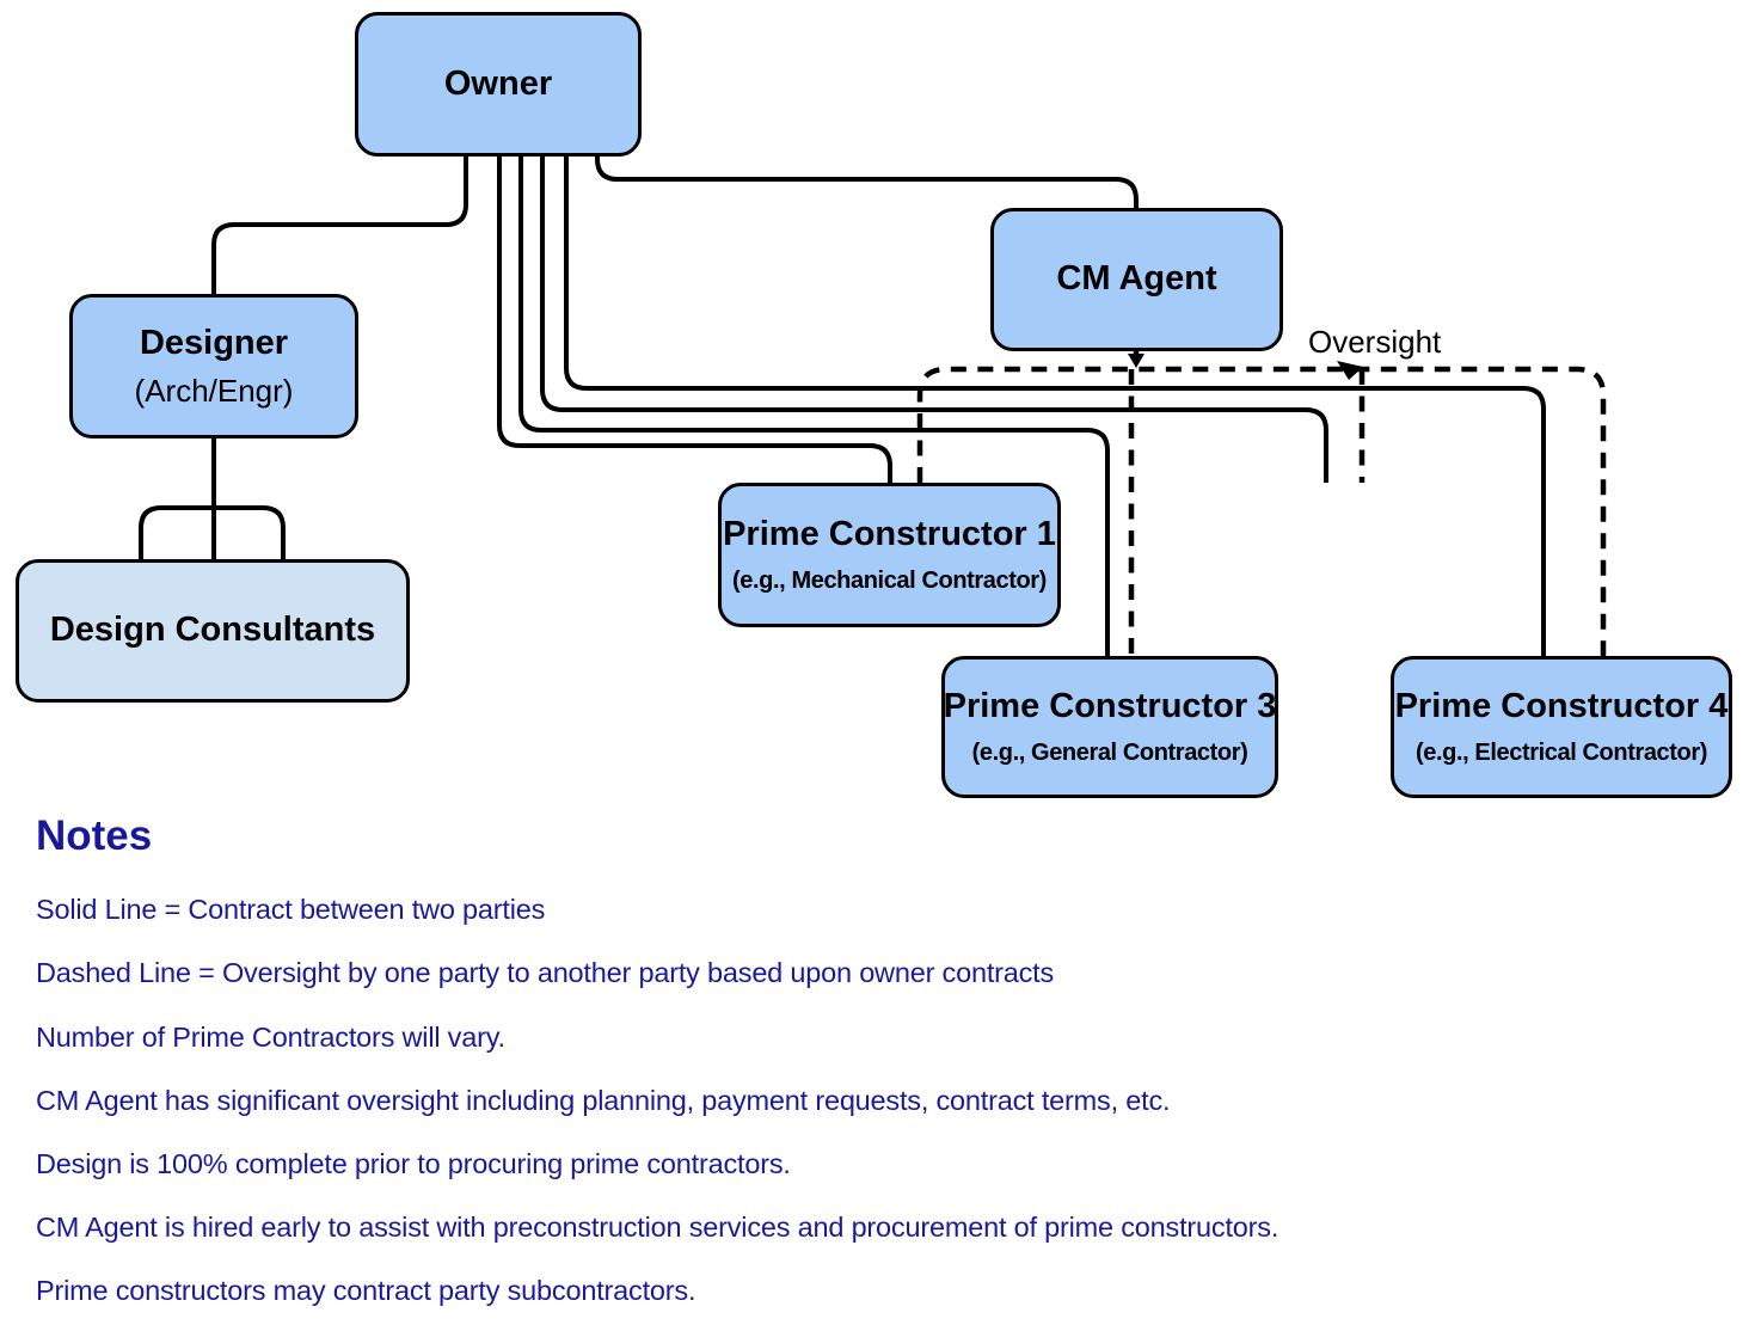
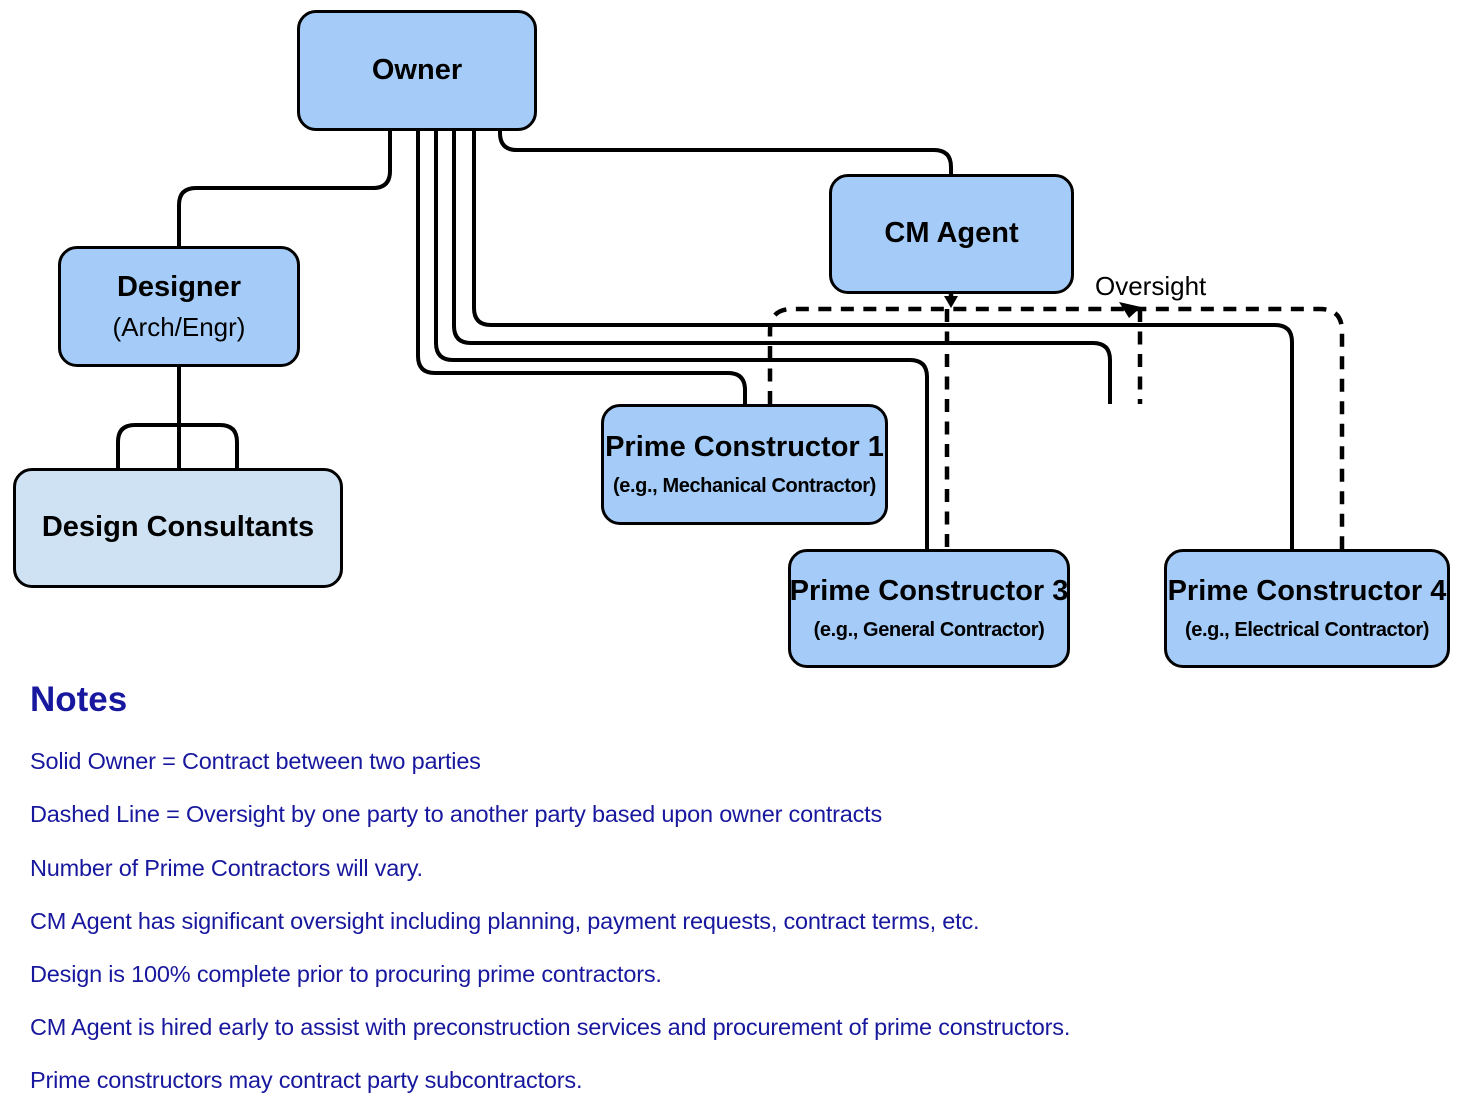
  Owner
  Designer
  (Arch/Engr)
  Design Consultants
  CM Agent
  Prime Constructor 1
  (e.g., Mechanical Contractor)
  Prime Constructor 3
  (e.g., General Contractor)
  Prime Constructor 4
  (e.g., Electrical Contractor)
  Oversight
  Notes
- Solid Line = Contract between two parties
+ Solid Owner = Contract between two parties
  Dashed Line = Oversight by one party to another party based upon owner contracts
  Number of Prime Contractors will vary.
  CM Agent has significant oversight including planning, payment requests, contract terms, etc.
  Design is 100% complete prior to procuring prime contractors.
  CM Agent is hired early to assist with preconstruction services and procurement of prime constructors.
  Prime constructors may contract party subcontractors.
